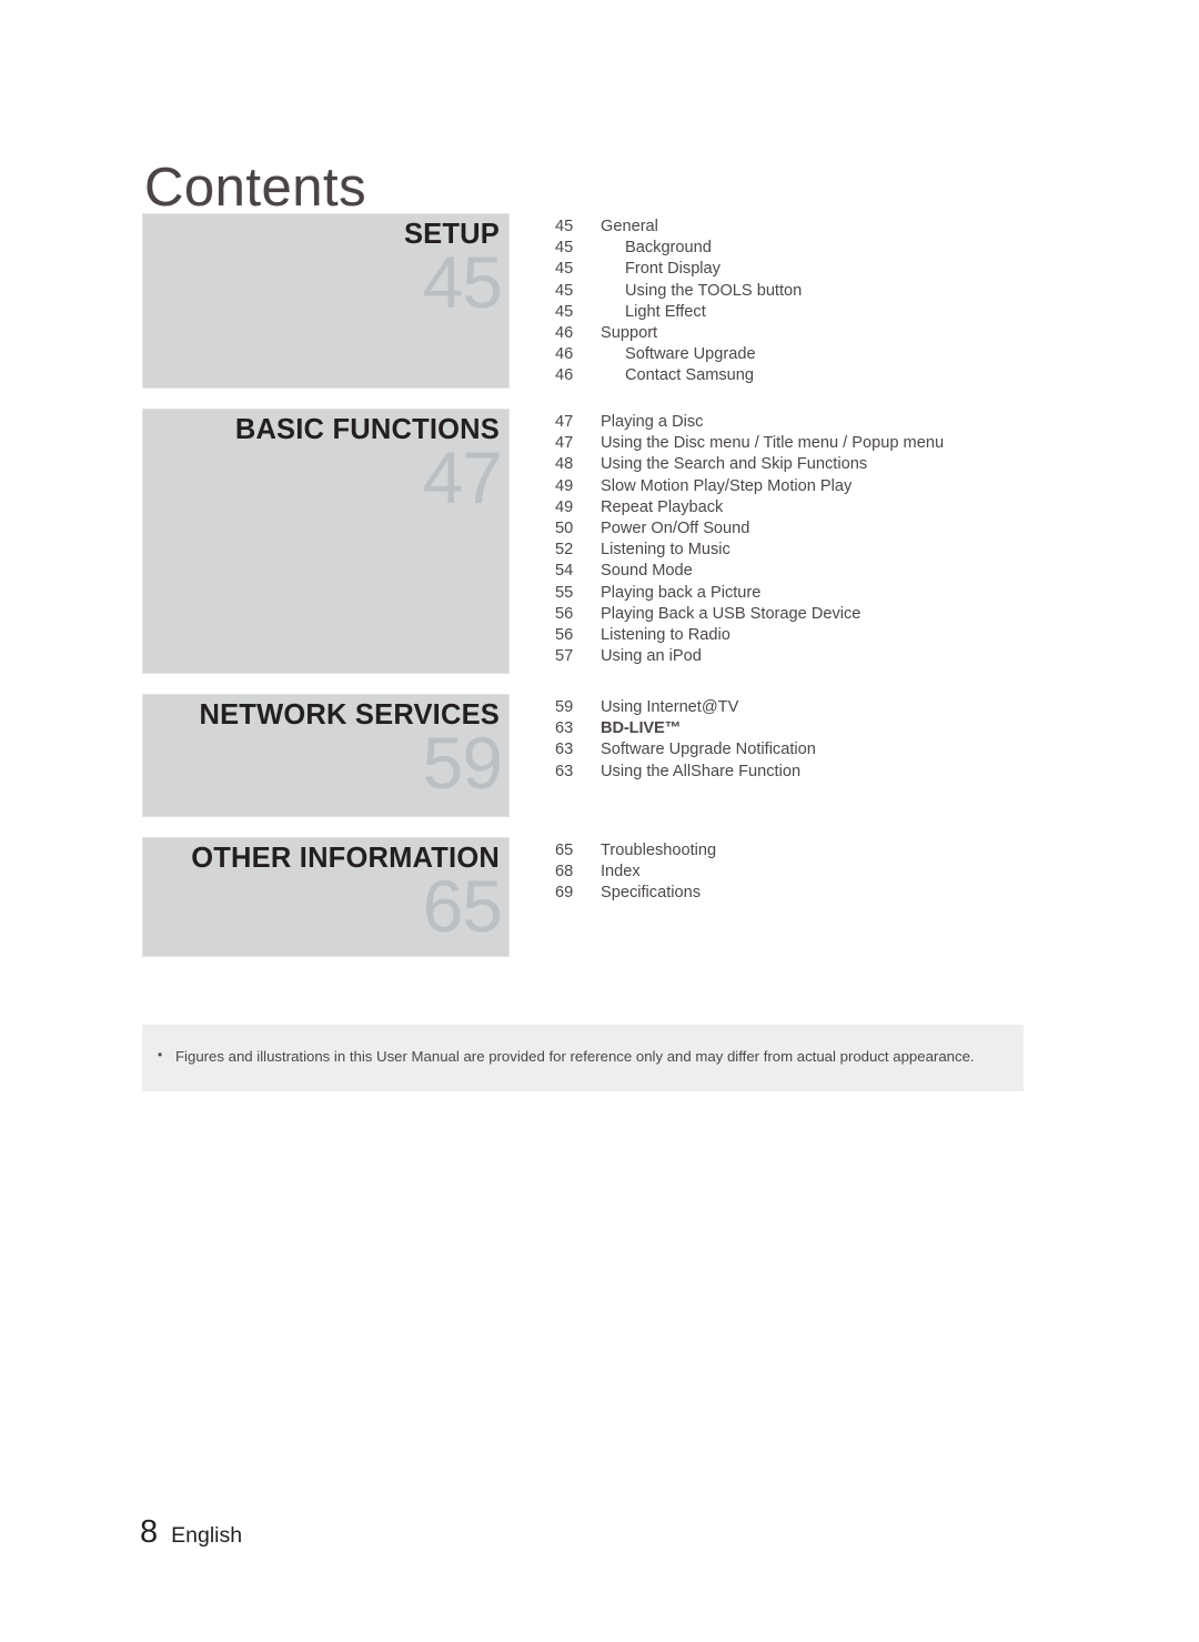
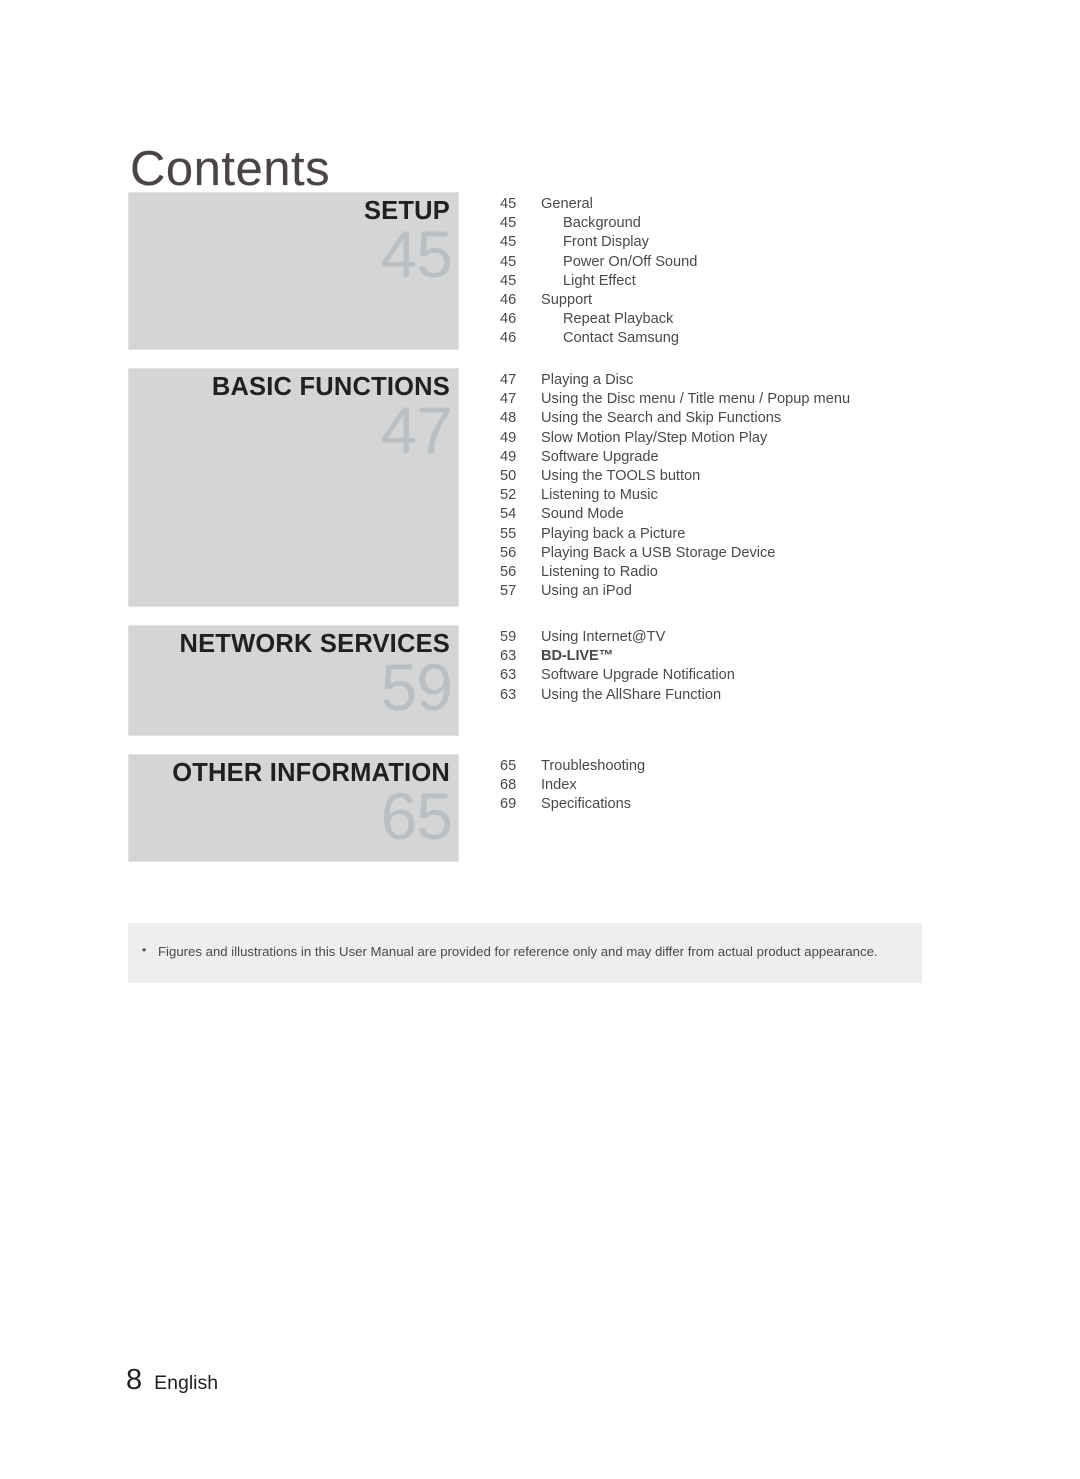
  Contents
  SETUP
  45
  45
  General
  45
  Background
  45
  Front Display
  45
- Using the TOOLS button
+ Power On/Off Sound
  45
  Light Effect
  46
  Support
  46
- Software Upgrade
+ Repeat Playback
  46
  Contact Samsung
  BASIC FUNCTIONS
  47
  47
  Playing a Disc
  47
  Using the Disc menu / Title menu / Popup menu
  48
  Using the Search and Skip Functions
  49
  Slow Motion Play/Step Motion Play
  49
- Repeat Playback
+ Software Upgrade
  50
- Power On/Off Sound
+ Using the TOOLS button
  52
  Listening to Music
  54
  Sound Mode
  55
  Playing back a Picture
  56
  Playing Back a USB Storage Device
  56
  Listening to Radio
  57
  Using an iPod
  NETWORK SERVICES
  59
  59
  Using Internet@TV
  63
  BD-LIVE™
  63
  Software Upgrade Notification
  63
  Using the AllShare Function
  OTHER INFORMATION
  65
  65
  Troubleshooting
  68
  Index
  69
  Specifications
  •
  Figures and illustrations in this User Manual are provided for reference only and may differ from actual product appearance.
  8 English
